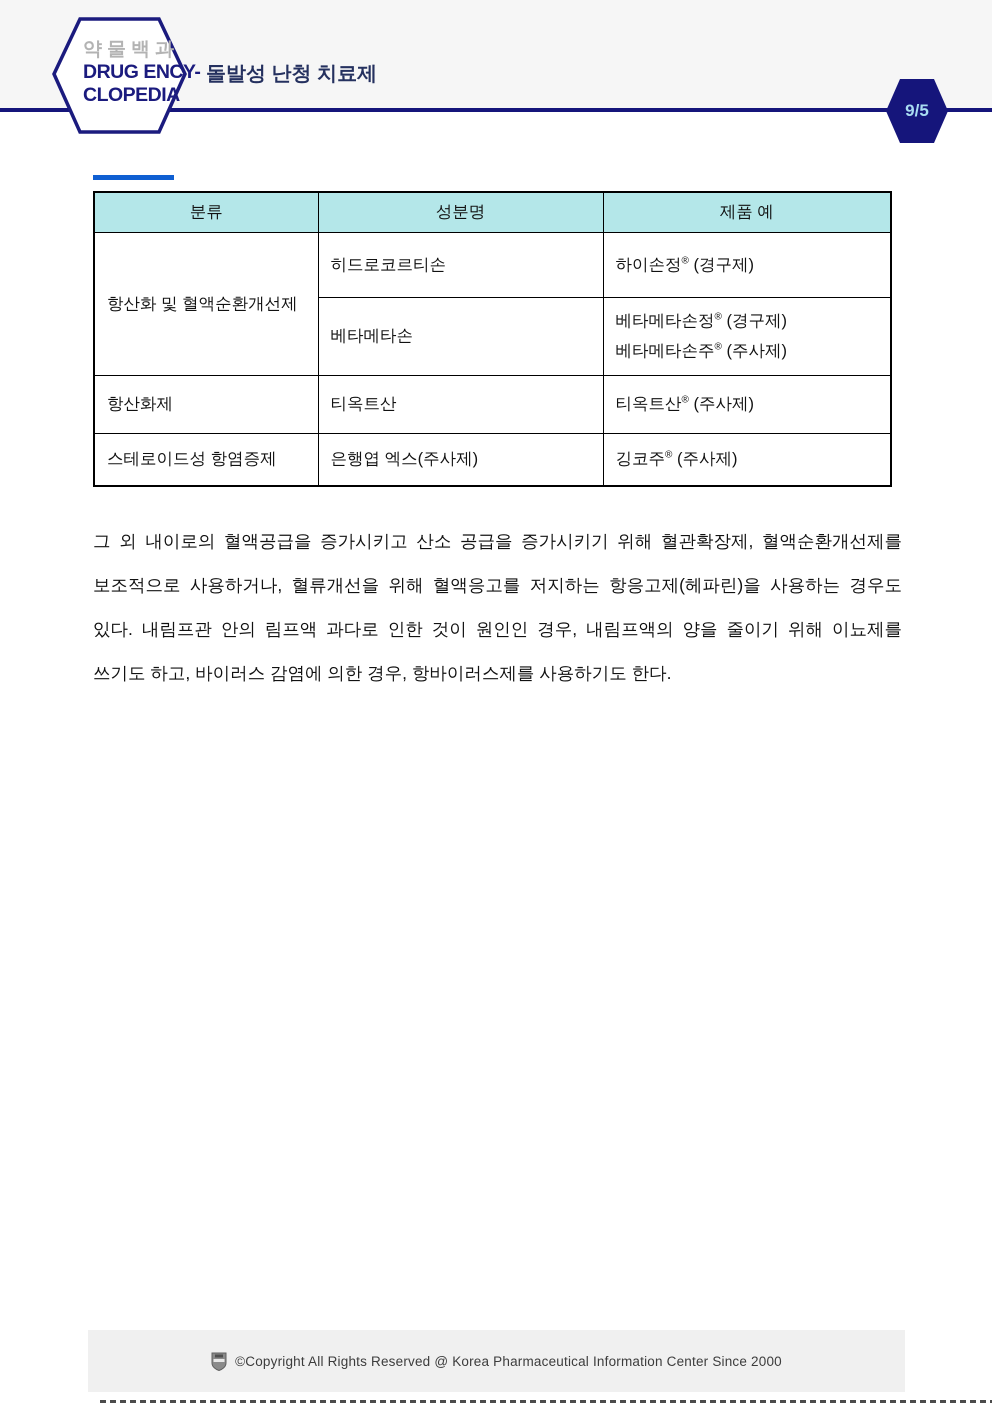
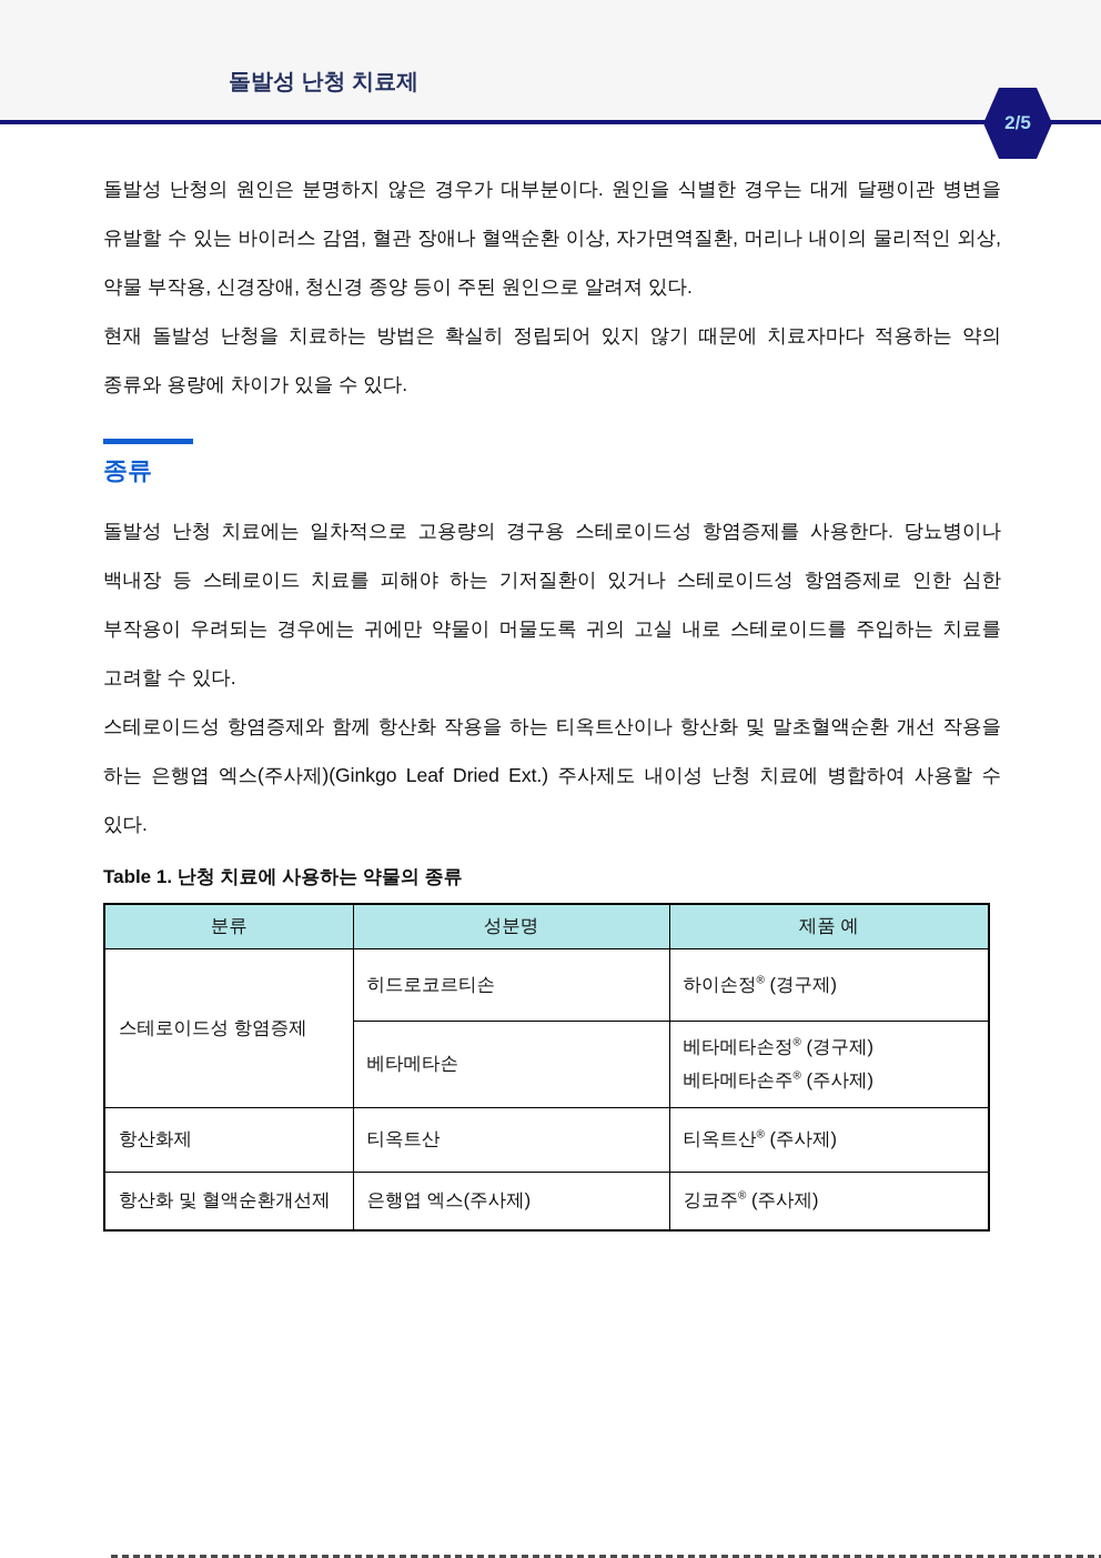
- 약물백과
- DRUG ENCY-
- CLOPEDIA
  돌발성 난청 치료제
- 9/5
+ 2/5
+ 돌발성 난청의 원인은 분명하지 않은 경우가 대부분이다. 원인을 식별한 경우는 대게 달팽이관 병변을 유발할 수 있는 바이러스 감염, 혈관 장애나 혈액순환 이상, 자가면역질환, 머리나 내이의 물리적인 외상, 약물 부작용, 신경장애, 청신경 종양 등이 주된 원인으로 알려져 있다.
+ 현재 돌발성 난청을 치료하는 방법은 확실히 정립되어 있지 않기 때문에 치료자마다 적용하는 약의 종류와 용량에 차이가 있을 수 있다.
+ 종류
+ 돌발성 난청 치료에는 일차적으로 고용량의 경구용 스테로이드성 항염증제를 사용한다. 당뇨병이나 백내장 등 스테로이드 치료를 피해야 하는 기저질환이 있거나 스테로이드성 항염증제로 인한 심한 부작용이 우려되는 경우에는 귀에만 약물이 머물도록 귀의 고실 내로 스테로이드를 주입하는 치료를 고려할 수 있다.
+ 스테로이드성 항염증제와 함께 항산화 작용을 하는 티옥트산이나 항산화 및 말초혈액순환 개선 작용을 하는 은행엽 엑스(주사제)(Ginkgo Leaf Dried Ext.) 주사제도 내이성 난청 치료에 병합하여 사용할 수 있다.
+ Table 1. 난청 치료에 사용하는 약물의 종류
  분류	성분명	제품 예
- 항산화 및 혈액순환개선제	히드로코르티손	하이손정® (경구제)
+ 스테로이드성 항염증제	히드로코르티손	하이손정® (경구제)
  베타메타손	베타메타손정® (경구제) 베타메타손주® (주사제)
  항산화제	티옥트산	티옥트산® (주사제)
- 스테로이드성 항염증제	은행엽 엑스(주사제)	깅코주® (주사제)
+ 항산화 및 혈액순환개선제	은행엽 엑스(주사제)	깅코주® (주사제)
- 그 외 내이로의 혈액공급을 증가시키고 산소 공급을 증가시키기 위해 혈관확장제, 혈액순환개선제를 보조적으로 사용하거나, 혈류개선을 위해 혈액응고를 저지하는 항응고제(헤파린)을 사용하는 경우도 있다. 내림프관 안의 림프액 과다로 인한 것이 원인인 경우, 내림프액의 양을 줄이기 위해 이뇨제를 쓰기도 하고, 바이러스 감염에 의한 경우, 항바이러스제를 사용하기도 한다.
- ©Copyright All Rights Reserved @ Korea Pharmaceutical Information Center Since 2000
